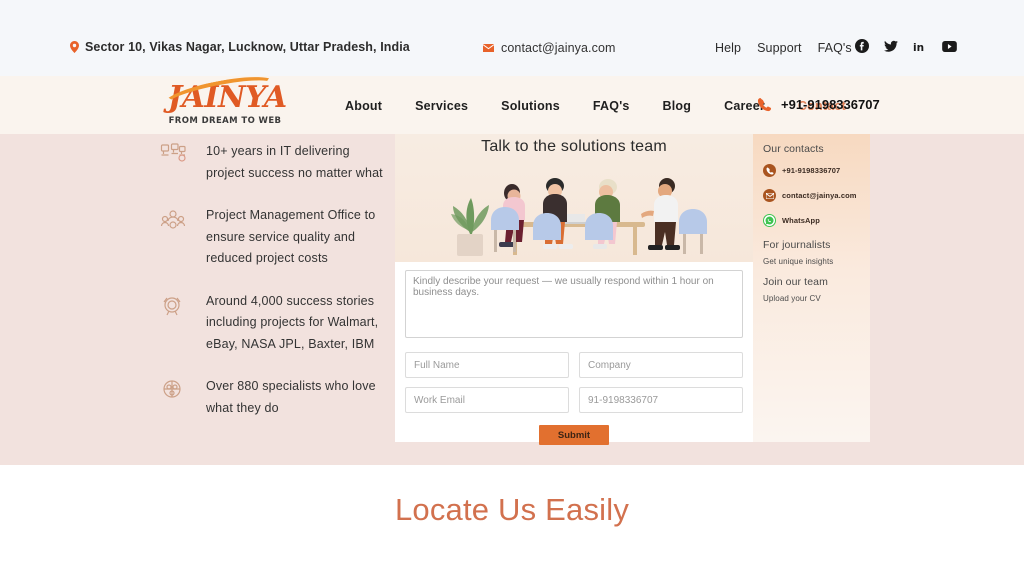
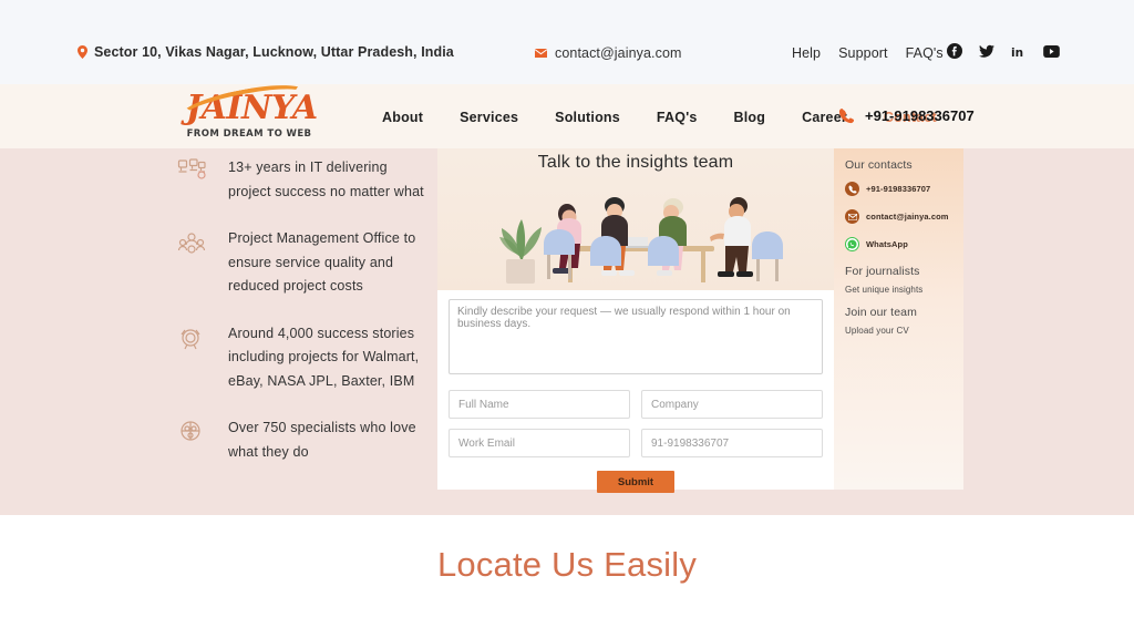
  Sector 10, Vikas Nagar, Lucknow, Uttar Pradesh, India
  contact@jainya.com
  Help
  Support
  FAQ's
  in
  JAINYA
  FROM DREAM TO WEB
  About
  Services
  Solutions
  FAQ's
  Blog
  Caree
  Contact
  +91-9198336707
- 10+ years in IT delivering project success no matter what
+ 13+ years in IT delivering project success no matter what
  Project Management Office to ensure service quality and reduced project costs
  Around 4,000 success stories including projects for Walmart, eBay, NASA JPL, Baxter, IBM
- Over 880 specialists who love what they do
+ Over 750 specialists who love what they do
- Talk to the solutions team
+ Talk to the insights team
  Full Name
  Company
  Work Email
  91-9198336707
  Submit
  Our contacts
  +91-9198336707
  contact@jainya.com
  WhatsApp
  For journalists
  Get unique insights
  Join our team
  Upload your CV
  Locate Us Easily
